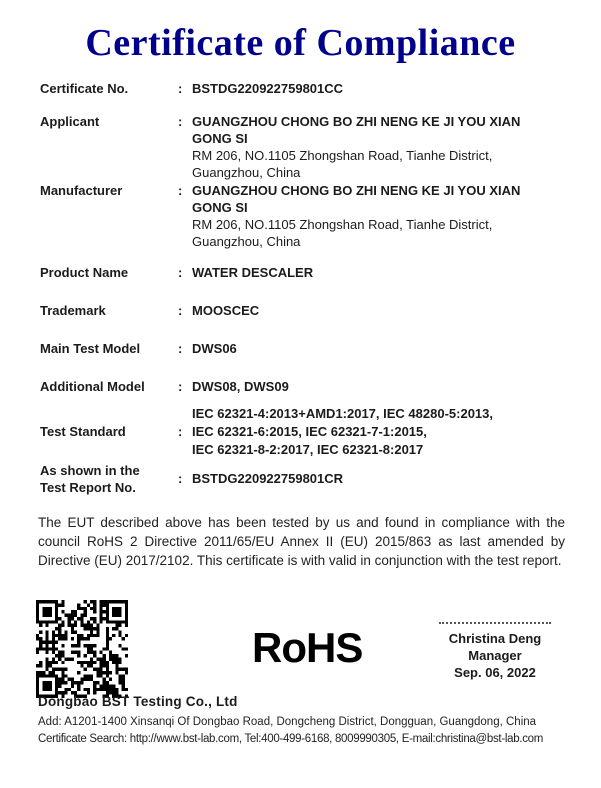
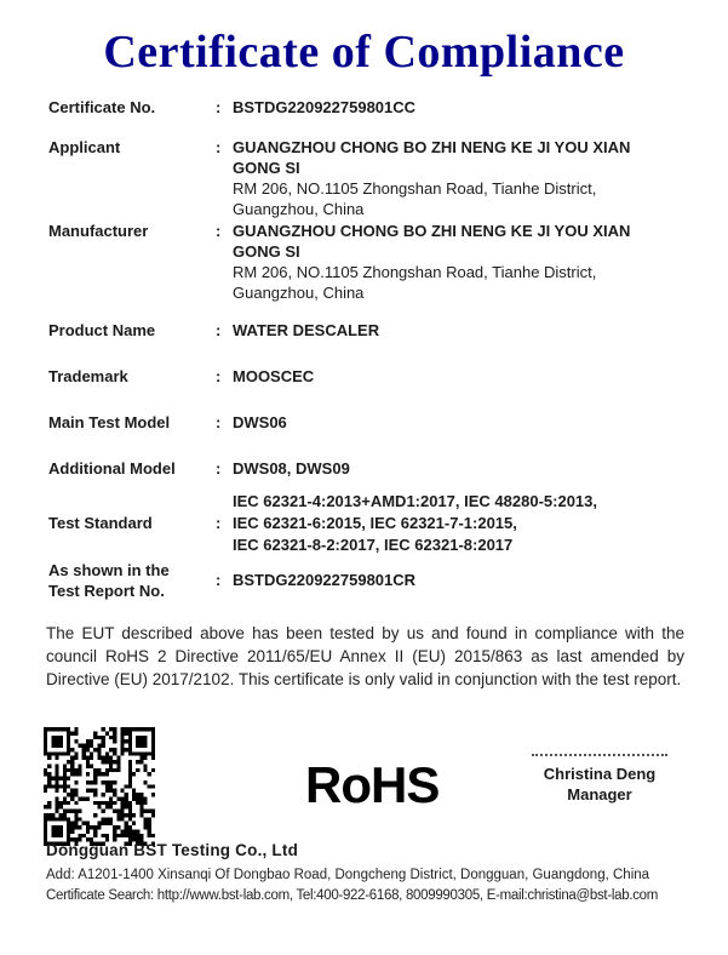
  Certificate of Compliance
  Certificate No.
  :
  BSTDG220922759801CC
  Applicant
  :
  GUANGZHOU CHONG BO ZHI NENG KE JI YOU XIAN
  GONG SI
  RM 206, NO.1105 Zhongshan Road, Tianhe District,
  Guangzhou, China
  Manufacturer
  :
  GUANGZHOU CHONG BO ZHI NENG KE JI YOU XIAN
  GONG SI
  RM 206, NO.1105 Zhongshan Road, Tianhe District,
  Guangzhou, China
  Product Name
  :
  WATER DESCALER
  Trademark
  :
  MOOSCEC
  Main Test Model
  :
  DWS06
  Additional Model
  :
  DWS08, DWS09
  Test Standard
  :
  IEC 62321-4:2013+AMD1:2017, IEC 48280-5:2013,
  IEC 62321-6:2015, IEC 62321-7-1:2015,
  IEC 62321-8-2:2017, IEC 62321-8:2017
  As shown in the
  Test Report No.
  :
  BSTDG220922759801CR
- The EUT described above has been tested by us and found in compliance with the council RoHS 2 Directive 2011/65/EU Annex II (EU) 2015/863 as last amended by Directive (EU) 2017/2102. This certificate is with valid in conjunction with the test report.
+ The EUT described above has been tested by us and found in compliance with the council RoHS 2 Directive 2011/65/EU Annex II (EU) 2015/863 as last amended by Directive (EU) 2017/2102. This certificate is only valid in conjunction with the test report.
  RoHS
  Christina Deng
  Manager
- Sep. 06, 2022
- Dongbao BST Testing Co., Ltd
+ Dongguan BST Testing Co., Ltd
  Add: A1201-1400 Xinsanqi Of Dongbao Road, Dongcheng District, Dongguan, Guangdong, China
- Certificate Search: http://www.bst-lab.com, Tel:400-499-6168, 8009990305, E-mail:christina@bst-lab.com
+ Certificate Search: http://www.bst-lab.com, Tel:400-922-6168, 8009990305, E-mail:christina@bst-lab.com
